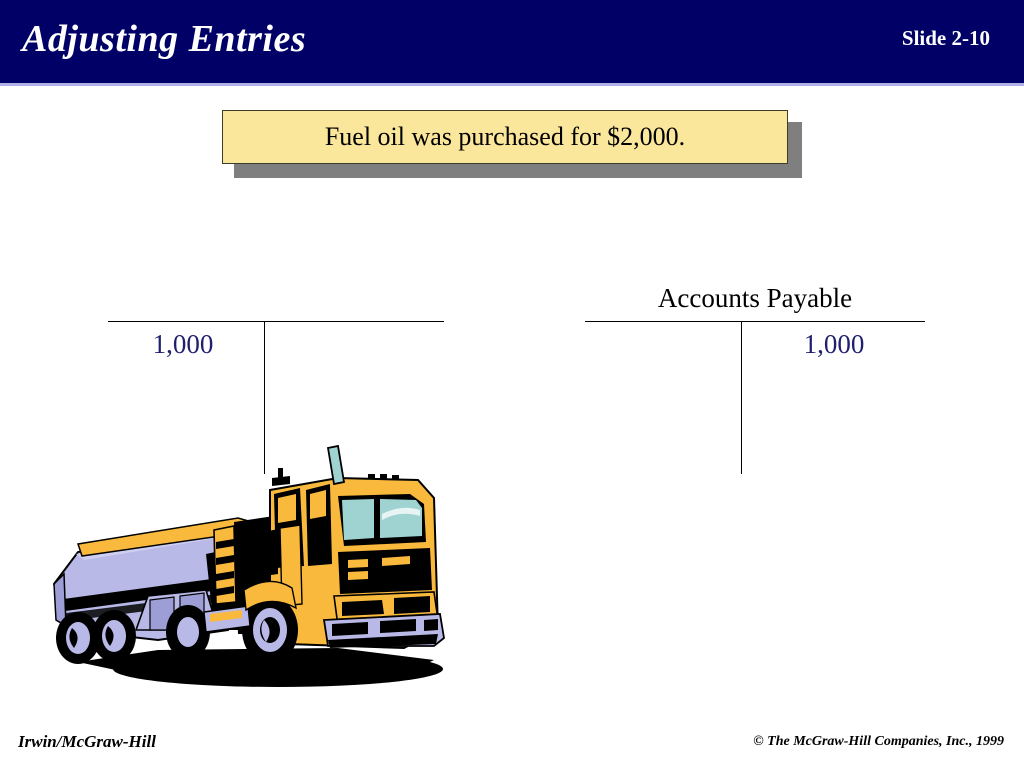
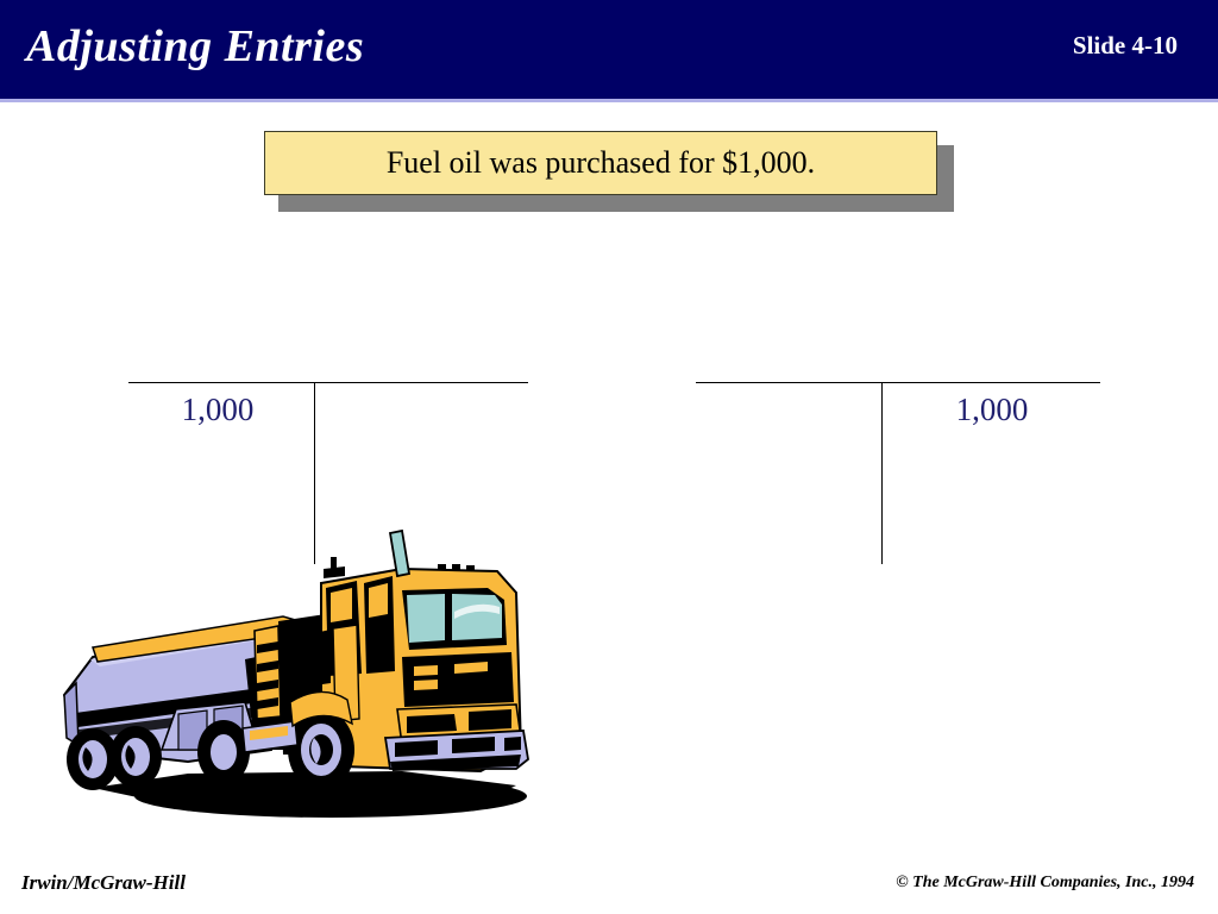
  Adjusting Entries
- Slide 2-10
+ Slide 4-10
- Fuel oil was purchased for $2,000.
+ Fuel oil was purchased for $1,000.
  1,000
- Accounts Payable
  1,000
  Irwin/McGraw-Hill
- © The McGraw-Hill Companies, Inc., 1999
+ © The McGraw-Hill Companies, Inc., 1994
